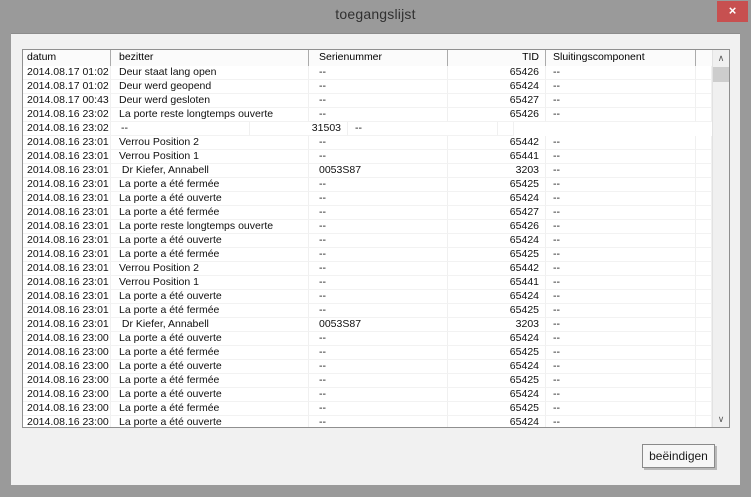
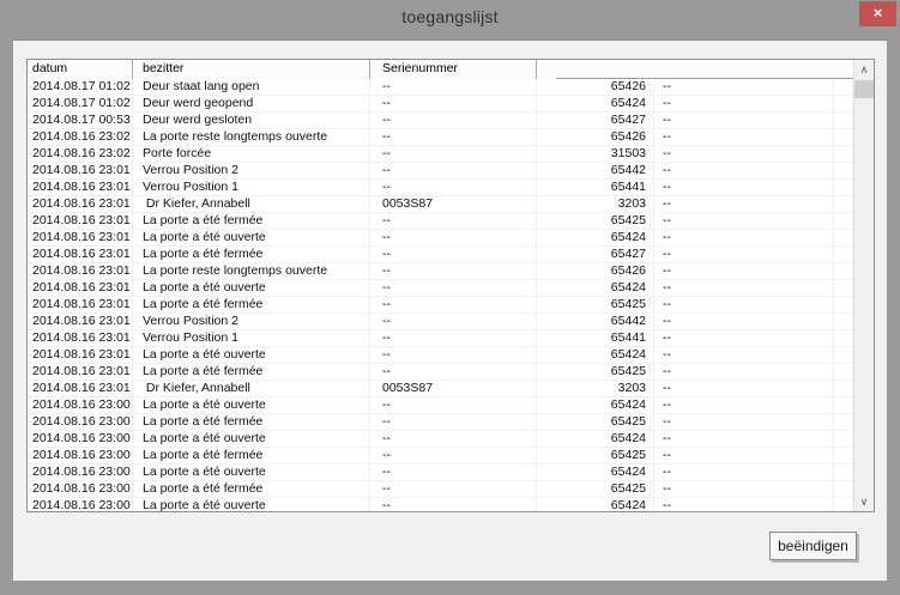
  toegangslijst
  ×
  datum
  bezitter
  Serienummer
- TID
- Sluitingscomponent
  2014.08.17 01:02
  Deur staat lang open
  --
  65426
  --
  2014.08.17 01:02
  Deur werd geopend
  --
  65424
  --
- 2014.08.17 00:43
+ 2014.08.17 00:53
  Deur werd gesloten
  --
  65427
  --
  2014.08.16 23:02
  La porte reste longtemps ouverte
  --
  65426
  --
  2014.08.16 23:02
+ Porte forcée
  --
  31503
  --
  2014.08.16 23:01
  Verrou Position 2
  --
  65442
  --
  2014.08.16 23:01
  Verrou Position 1
  --
  65441
  --
  2014.08.16 23:01
  Dr Kiefer, Annabell
  0053S87
  3203
  --
  2014.08.16 23:01
  La porte a été fermée
  --
  65425
  --
  2014.08.16 23:01
  La porte a été ouverte
  --
  65424
  --
  2014.08.16 23:01
  La porte a été fermée
  --
  65427
  --
  2014.08.16 23:01
  La porte reste longtemps ouverte
  --
  65426
  --
  2014.08.16 23:01
  La porte a été ouverte
  --
  65424
  --
  2014.08.16 23:01
  La porte a été fermée
  --
  65425
  --
  2014.08.16 23:01
  Verrou Position 2
  --
  65442
  --
  2014.08.16 23:01
  Verrou Position 1
  --
  65441
  --
  2014.08.16 23:01
  La porte a été ouverte
  --
  65424
  --
  2014.08.16 23:01
  La porte a été fermée
  --
  65425
  --
  2014.08.16 23:01
  Dr Kiefer, Annabell
  0053S87
  3203
  --
  2014.08.16 23:00
  La porte a été ouverte
  --
  65424
  --
  2014.08.16 23:00
  La porte a été fermée
  --
  65425
  --
  2014.08.16 23:00
  La porte a été ouverte
  --
  65424
  --
  2014.08.16 23:00
  La porte a été fermée
  --
  65425
  --
  2014.08.16 23:00
  La porte a été ouverte
  --
  65424
  --
  2014.08.16 23:00
  La porte a été fermée
  --
  65425
  --
  2014.08.16 23:00
  La porte a été ouverte
  --
  65424
  --
  ∧
  ∨
  beëindigen
